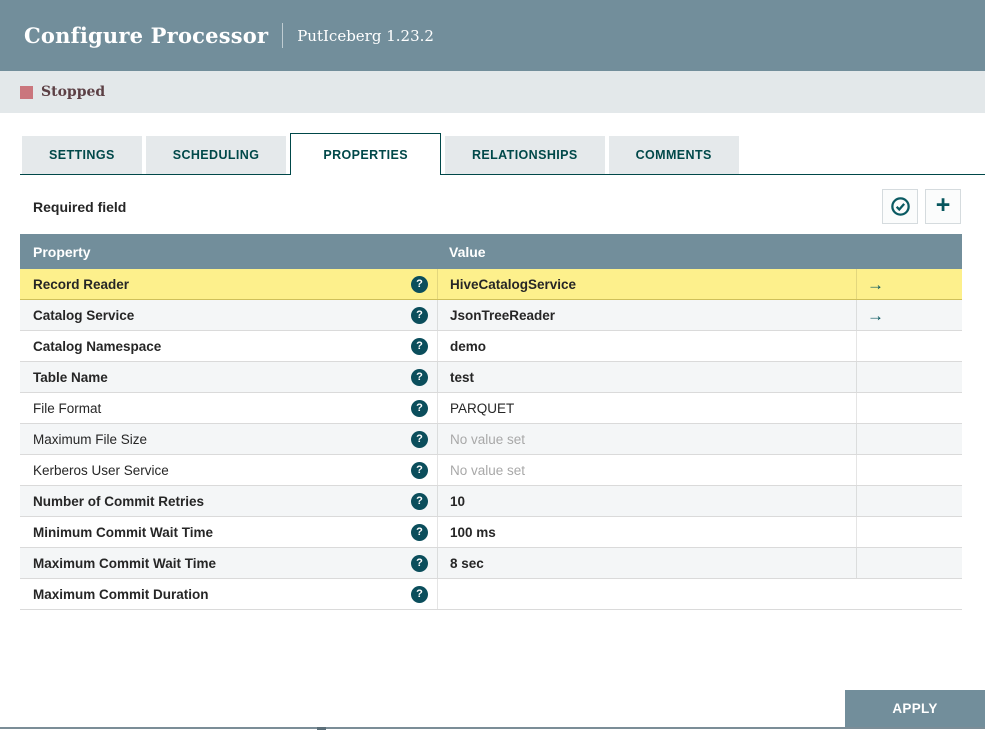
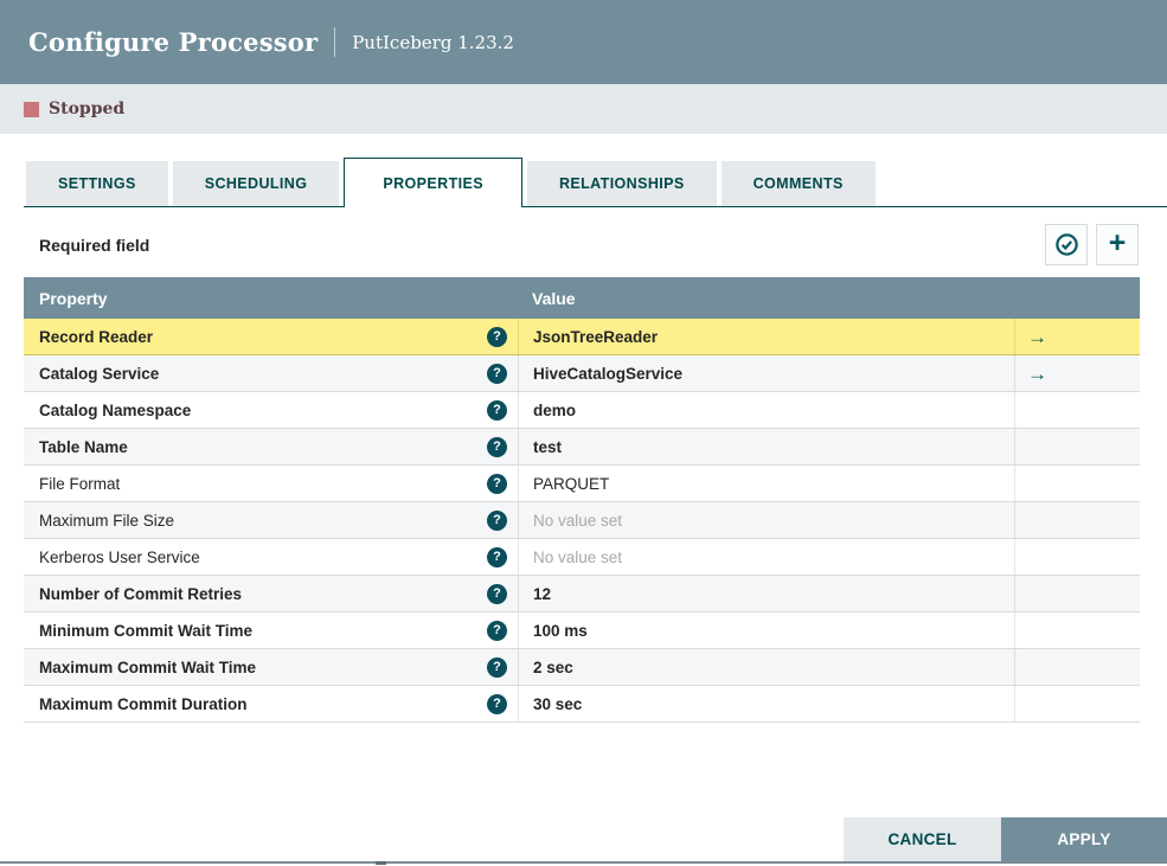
  Configure Processor
  PutIceberg 1.23.2
  Stopped
  SETTINGS
  SCHEDULING
  PROPERTIES
  RELATIONSHIPS
  COMMENTS
  Required field
  +
  Property
  Value
  Record Reader
  ?
- HiveCatalogService
+ JsonTreeReader
  →
  Catalog Service
  ?
- JsonTreeReader
+ HiveCatalogService
  →
  Catalog Namespace
  ?
  demo
  Table Name
  ?
  test
  File Format
  ?
  PARQUET
  Maximum File Size
  ?
  No value set
  Kerberos User Service
  ?
  No value set
  Number of Commit Retries
  ?
- 10
+ 12
  Minimum Commit Wait Time
  ?
  100 ms
  Maximum Commit Wait Time
  ?
- 8 sec
+ 2 sec
  Maximum Commit Duration
  ?
+ 30 sec
+ CANCEL
  APPLY
